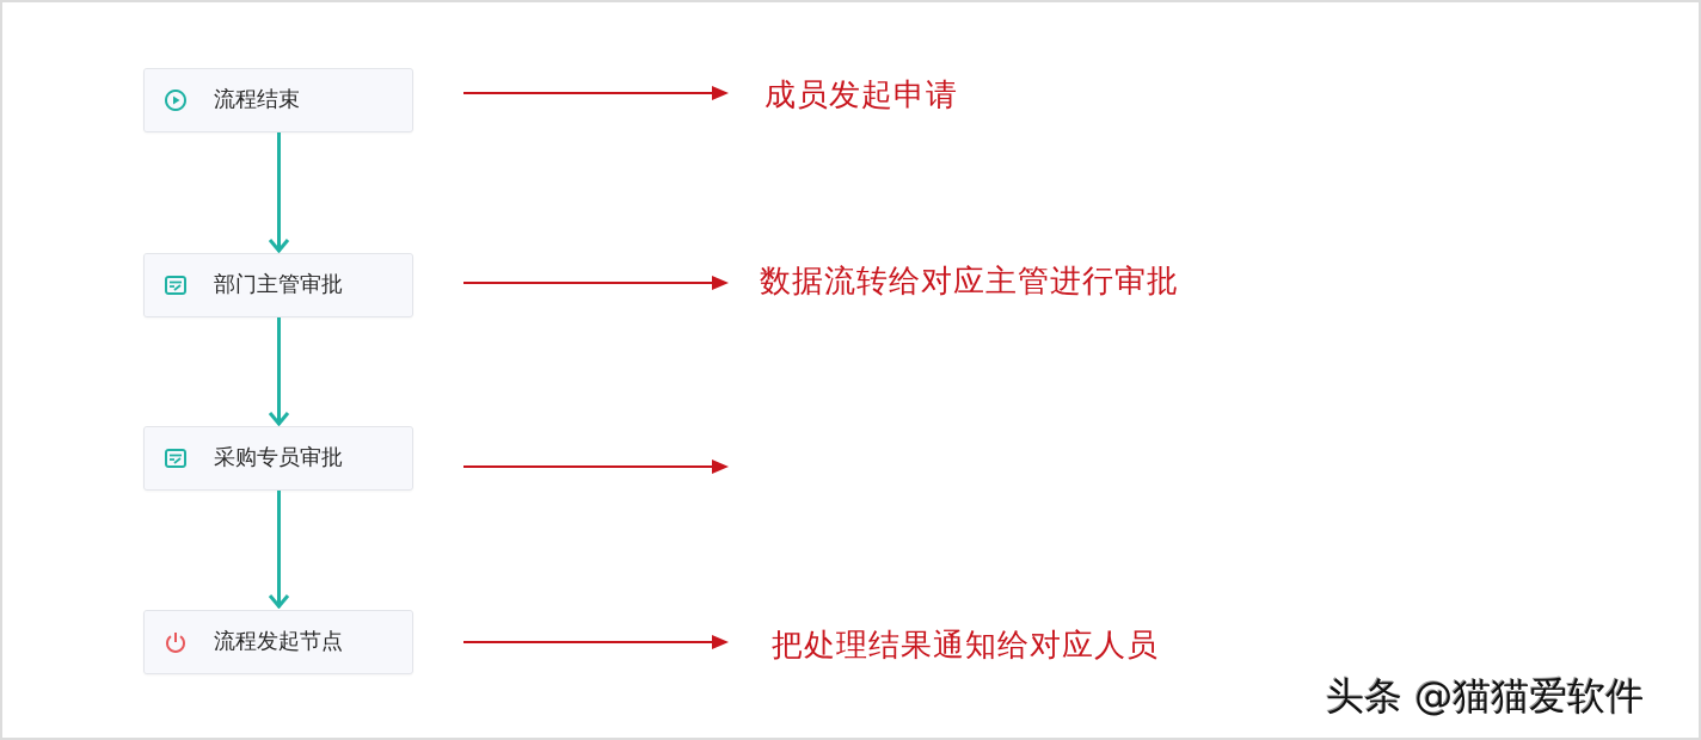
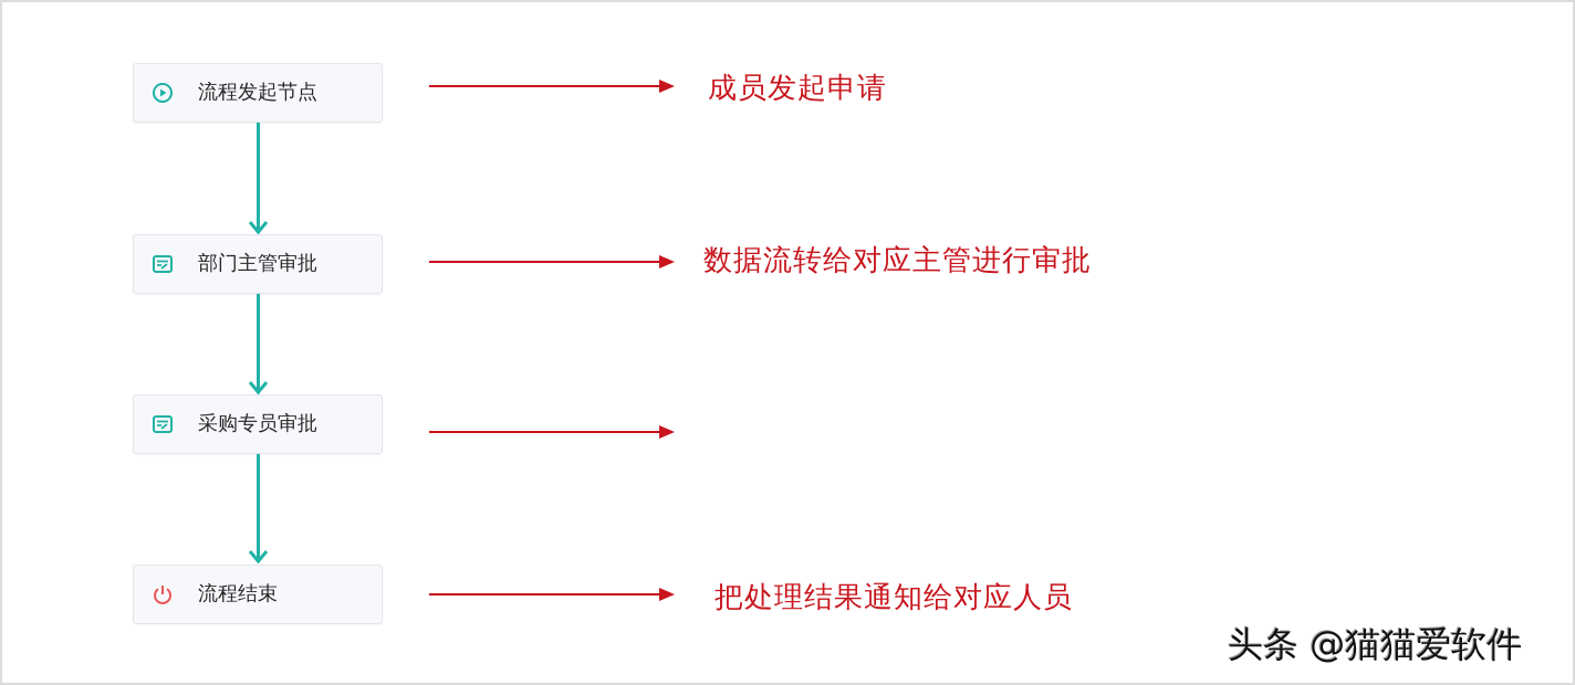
- 流程结束
+ 流程发起节点
  部门主管审批
  采购专员审批
- 流程发起节点
+ 流程结束
  成员发起申请
  数据流转给对应主管进行审批
  把处理结果通知给对应人员
  头条 @猫猫爱软件
